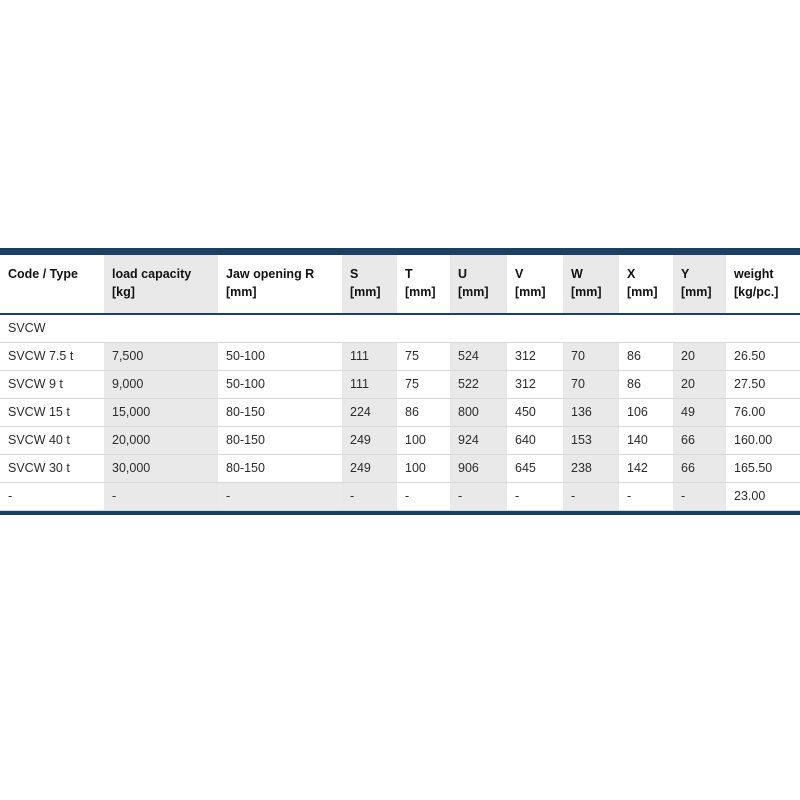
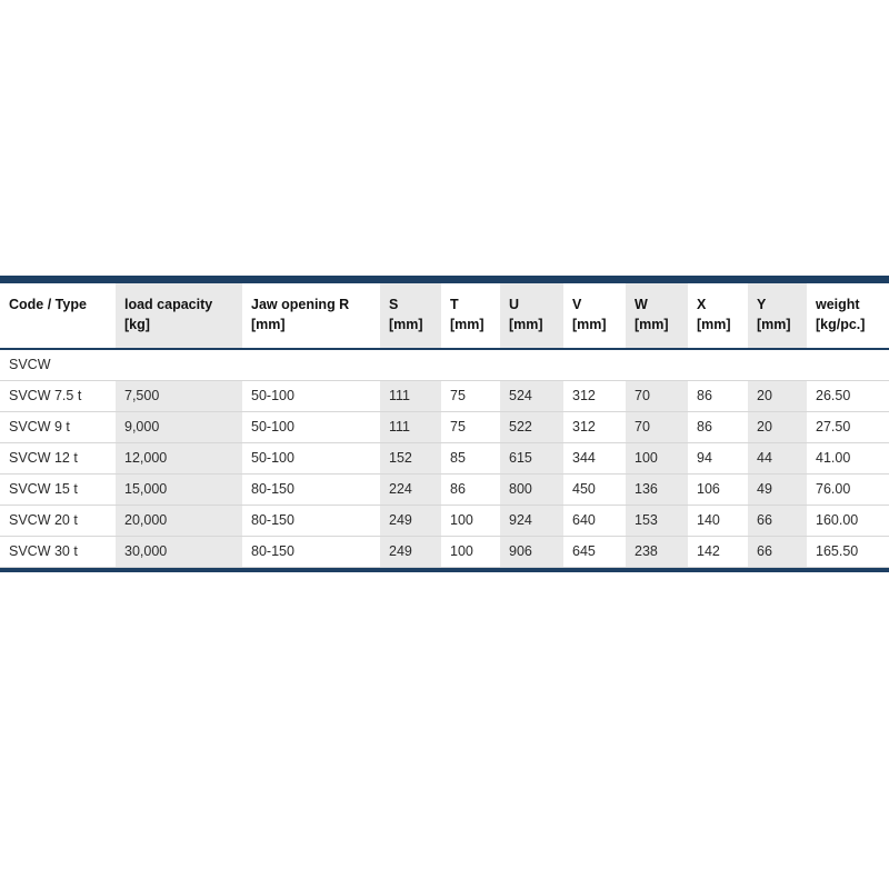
  Code / Type	load capacity [kg]	Jaw opening R [mm]	S [mm]	T [mm]	U [mm]	V [mm]	W [mm]	X [mm]	Y [mm]	weight [kg/pc.]
  SVCW
  SVCW 7.5 t	7,500	50-100	111	75	524	312	70	86	20	26.50
  SVCW 9 t	9,000	50-100	111	75	522	312	70	86	20	27.50
+ SVCW 12 t	12,000	50-100	152	85	615	344	100	94	44	41.00
  SVCW 15 t	15,000	80-150	224	86	800	450	136	106	49	76.00
- SVCW 40 t	20,000	80-150	249	100	924	640	153	140	66	160.00
+ SVCW 20 t	20,000	80-150	249	100	924	640	153	140	66	160.00
  SVCW 30 t	30,000	80-150	249	100	906	645	238	142	66	165.50
- -	-	-	-	-	-	-	-	-	-	23.00
